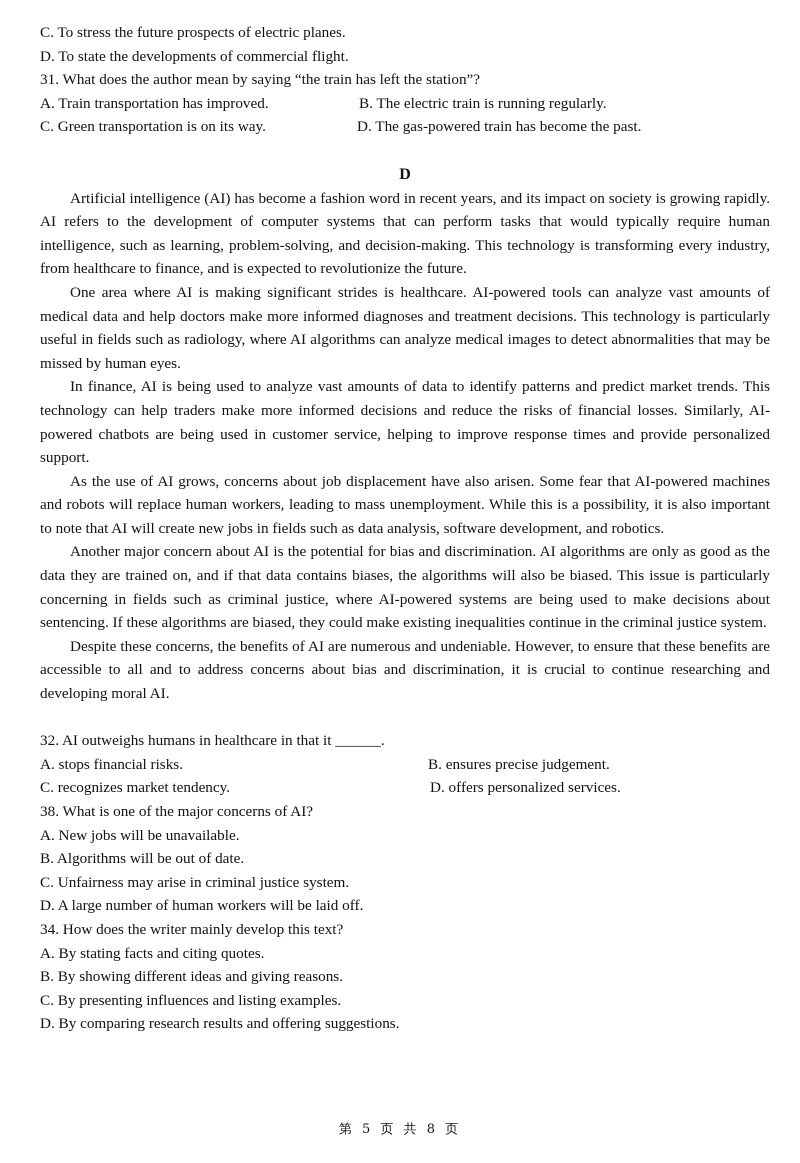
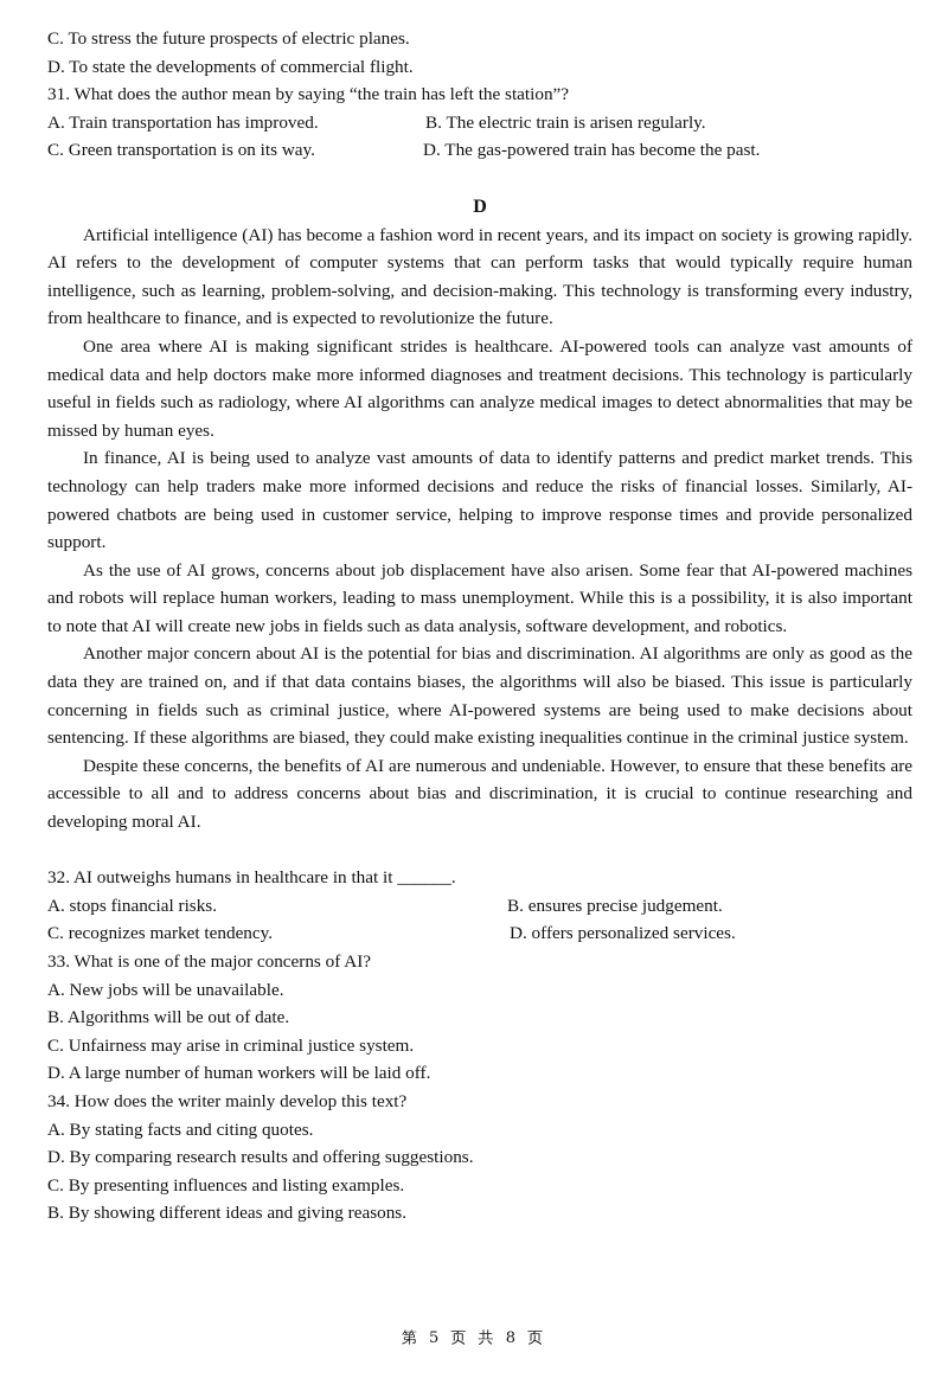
  C. To stress the future prospects of electric planes.
  D. To state the developments of commercial flight.
  31. What does the author mean by saying “the train has left the station”?
  A. Train transportation has improved.
- B. The electric train is running regularly.
+ B. The electric train is arisen regularly.
  C. Green transportation is on its way.
  D. The gas-powered train has become the past.
  D
  Artificial intelligence (AI) has become a fashion word in recent years, and its impact on society is growing rapidly. AI refers to the development of computer systems that can perform tasks that would typically require human intelligence, such as learning, problem-solving, and decision-making. This technology is transforming every industry, from healthcare to finance, and is expected to revolutionize the future.
  One area where AI is making significant strides is healthcare. AI-powered tools can analyze vast amounts of medical data and help doctors make more informed diagnoses and treatment decisions. This technology is particularly useful in fields such as radiology, where AI algorithms can analyze medical images to detect abnormalities that may be missed by human eyes.
  In finance, AI is being used to analyze vast amounts of data to identify patterns and predict market trends. This technology can help traders make more informed decisions and reduce the risks of financial losses. Similarly, AI-powered chatbots are being used in customer service, helping to improve response times and provide personalized support.
  As the use of AI grows, concerns about job displacement have also arisen. Some fear that AI-powered machines and robots will replace human workers, leading to mass unemployment. While this is a possibility, it is also important to note that AI will create new jobs in fields such as data analysis, software development, and robotics.
  Another major concern about AI is the potential for bias and discrimination. AI algorithms are only as good as the data they are trained on, and if that data contains biases, the algorithms will also be biased. This issue is particularly concerning in fields such as criminal justice, where AI-powered systems are being used to make decisions about sentencing. If these algorithms are biased, they could make existing inequalities continue in the criminal justice system.
  Despite these concerns, the benefits of AI are numerous and undeniable. However, to ensure that these benefits are accessible to all and to address concerns about bias and discrimination, it is crucial to continue researching and developing moral AI.
  32. AI outweighs humans in healthcare in that it ______.
  A. stops financial risks.
  B. ensures precise judgement.
  C. recognizes market tendency.
  D. offers personalized services.
- 38. What is one of the major concerns of AI?
+ 33. What is one of the major concerns of AI?
  A. New jobs will be unavailable.
  B. Algorithms will be out of date.
  C. Unfairness may arise in criminal justice system.
  D. A large number of human workers will be laid off.
  34. How does the writer mainly develop this text?
  A. By stating facts and citing quotes.
- B. By showing different ideas and giving reasons.
+ D. By comparing research results and offering suggestions.
  C. By presenting influences and listing examples.
- D. By comparing research results and offering suggestions.
+ B. By showing different ideas and giving reasons.
  第 5 页 共 8 页
